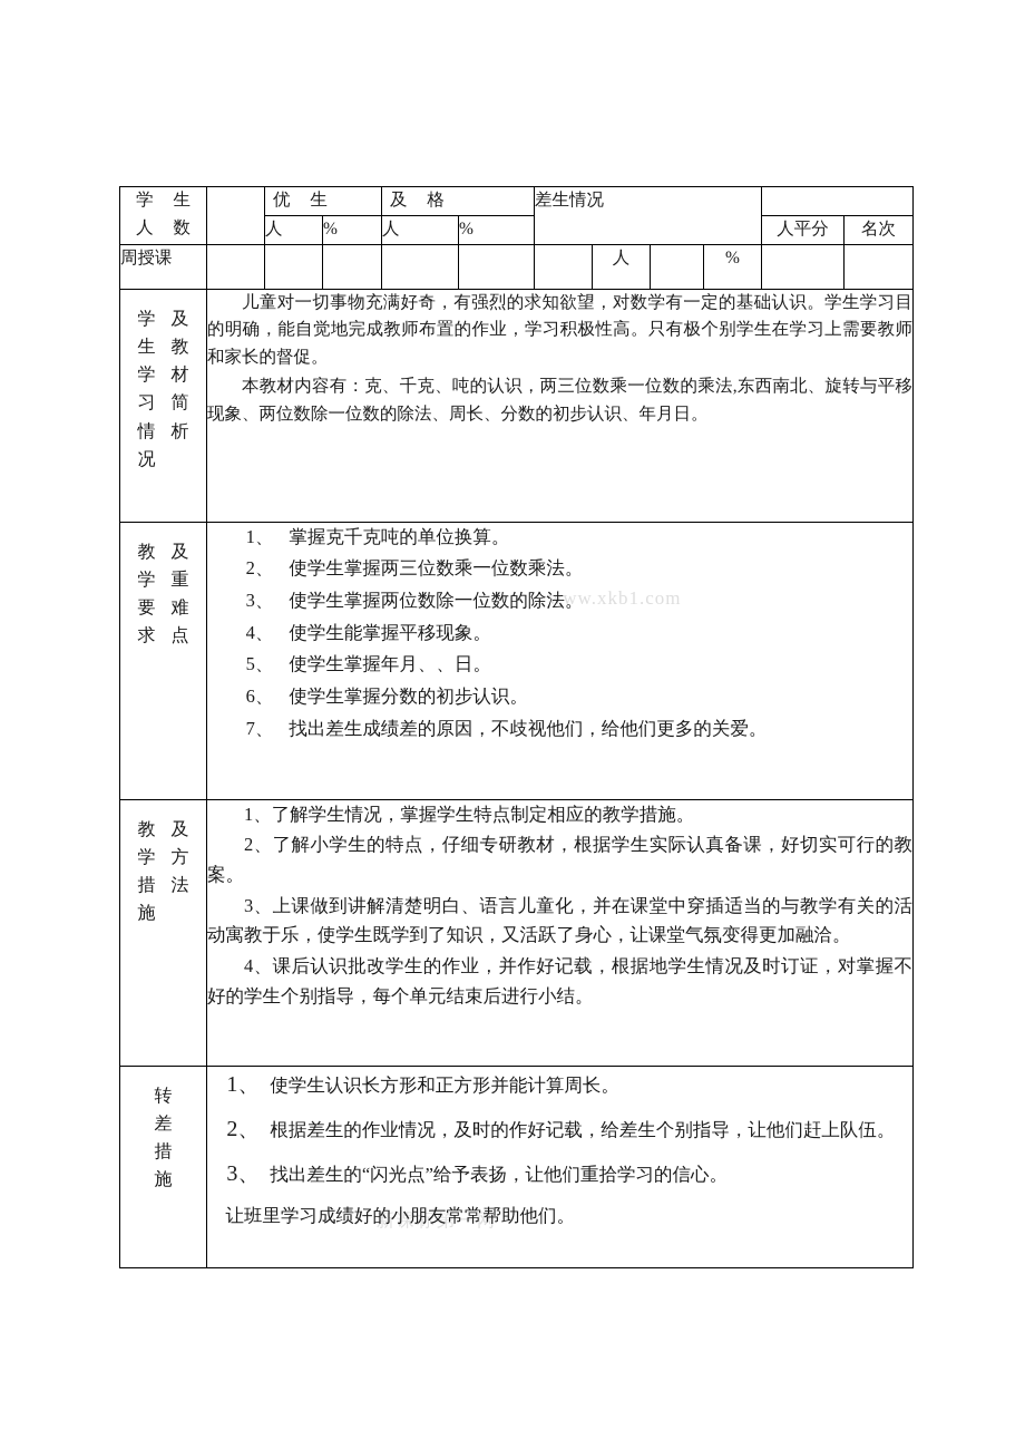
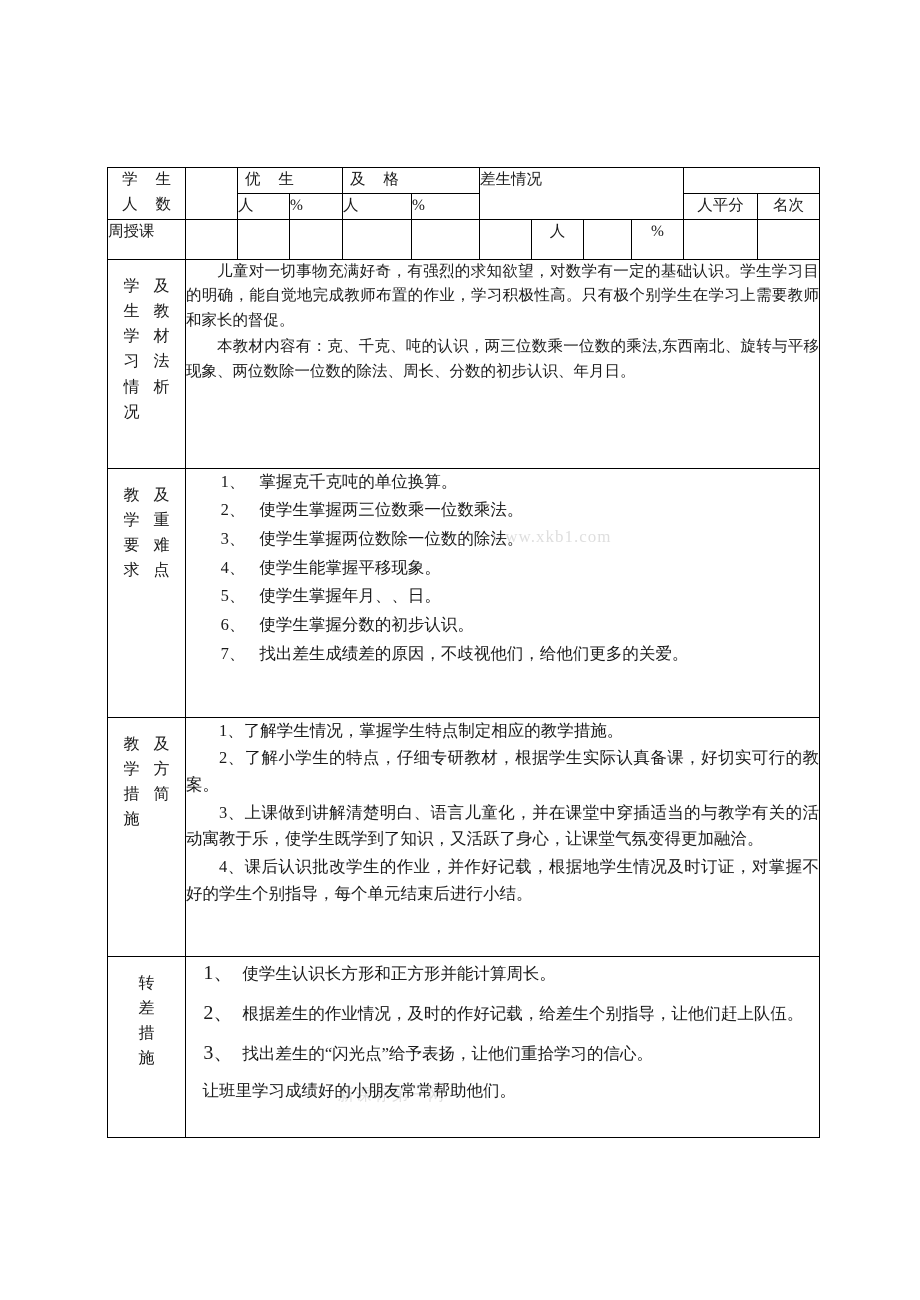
  www.xkb1.com
  新课标第一网
  学 生 人 数		优 生	及 格	差生情况
  人	%	人	%	人平分	名次
  周授课							人		%
- 学 生 学 习 情 况 及 教 材 简 析	儿童对一切事物充满好奇，有强烈的求知欲望，对数学有一定的基础认识。学生学习目的明确，能自觉地完成教师布置的作业，学习积极性高。只有极个别学生在学习上需要教师和家长的督促。 本教材内容有：克、千克、吨的认识，两三位数乘一位数的乘法,东西南北、旋转与平移现象、两位数除一位数的除法、周长、分数的初步认识、年月日。
+ 学 生 学 习 情 况 及 教 材 法 析	儿童对一切事物充满好奇，有强烈的求知欲望，对数学有一定的基础认识。学生学习目的明确，能自觉地完成教师布置的作业，学习积极性高。只有极个别学生在学习上需要教师和家长的督促。 本教材内容有：克、千克、吨的认识，两三位数乘一位数的乘法,东西南北、旋转与平移现象、两位数除一位数的除法、周长、分数的初步认识、年月日。
  教 学 要 求 及 重 难 点	1、 掌握克千克吨的单位换算。 2、 使学生掌握两三位数乘一位数乘法。 3、 使学生掌握两位数除一位数的除法。 4、 使学生能掌握平移现象。 5、 使学生掌握年月、、日。 6、 使学生掌握分数的初步认识。 7、 找出差生成绩差的原因，不歧视他们，给他们更多的关爱。
- 教 学 措 施 及 方 法	1、了解学生情况，掌握学生特点制定相应的教学措施。 2、了解小学生的特点，仔细专研教材，根据学生实际认真备课，好切实可行的教案。 3、上课做到讲解清楚明白、语言儿童化，并在课堂中穿插适当的与教学有关的活动寓教于乐，使学生既学到了知识，又活跃了身心，让课堂气氛变得更加融洽。 4、课后认识批改学生的作业，并作好记载，根据地学生情况及时订证，对掌握不好的学生个别指导，每个单元结束后进行小结。
+ 教 学 措 施 及 方 简	1、了解学生情况，掌握学生特点制定相应的教学措施。 2、了解小学生的特点，仔细专研教材，根据学生实际认真备课，好切实可行的教案。 3、上课做到讲解清楚明白、语言儿童化，并在课堂中穿插适当的与教学有关的活动寓教于乐，使学生既学到了知识，又活跃了身心，让课堂气氛变得更加融洽。 4、课后认识批改学生的作业，并作好记载，根据地学生情况及时订证，对掌握不好的学生个别指导，每个单元结束后进行小结。
  转 差 措 施	1、 使学生认识长方形和正方形并能计算周长。 2、 根据差生的作业情况，及时的作好记载，给差生个别指导，让他们赶上队伍。 3、 找出差生的“闪光点”给予表扬，让他们重拾学习的信心。 让班里学习成绩好的小朋友常常帮助他们。
